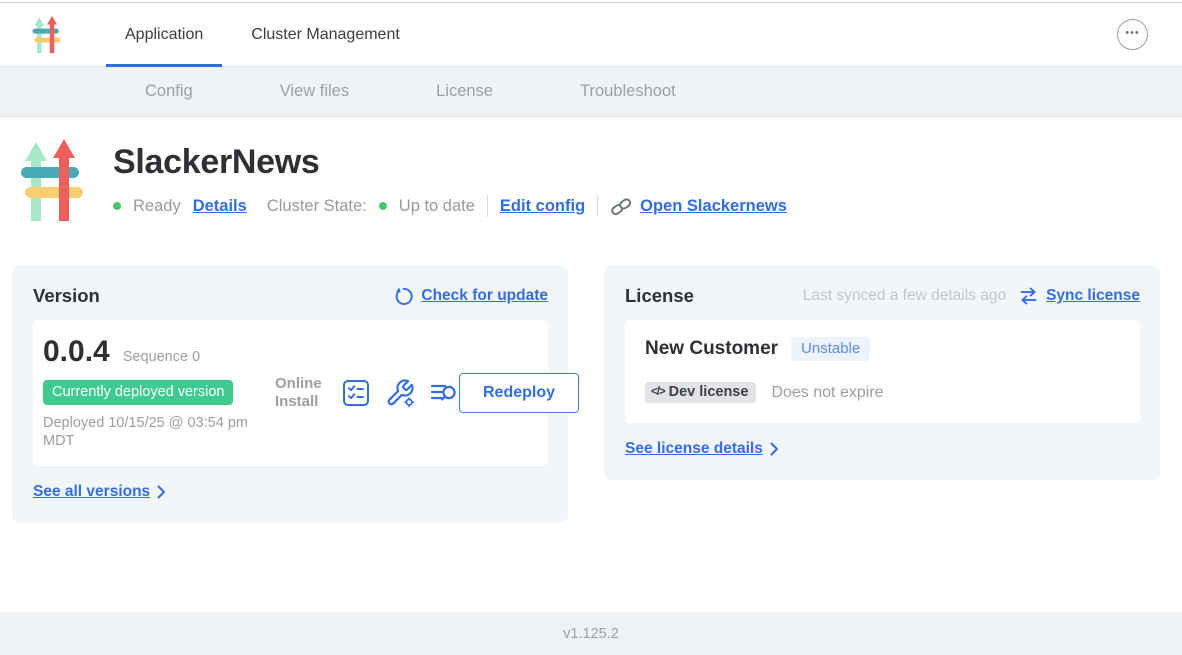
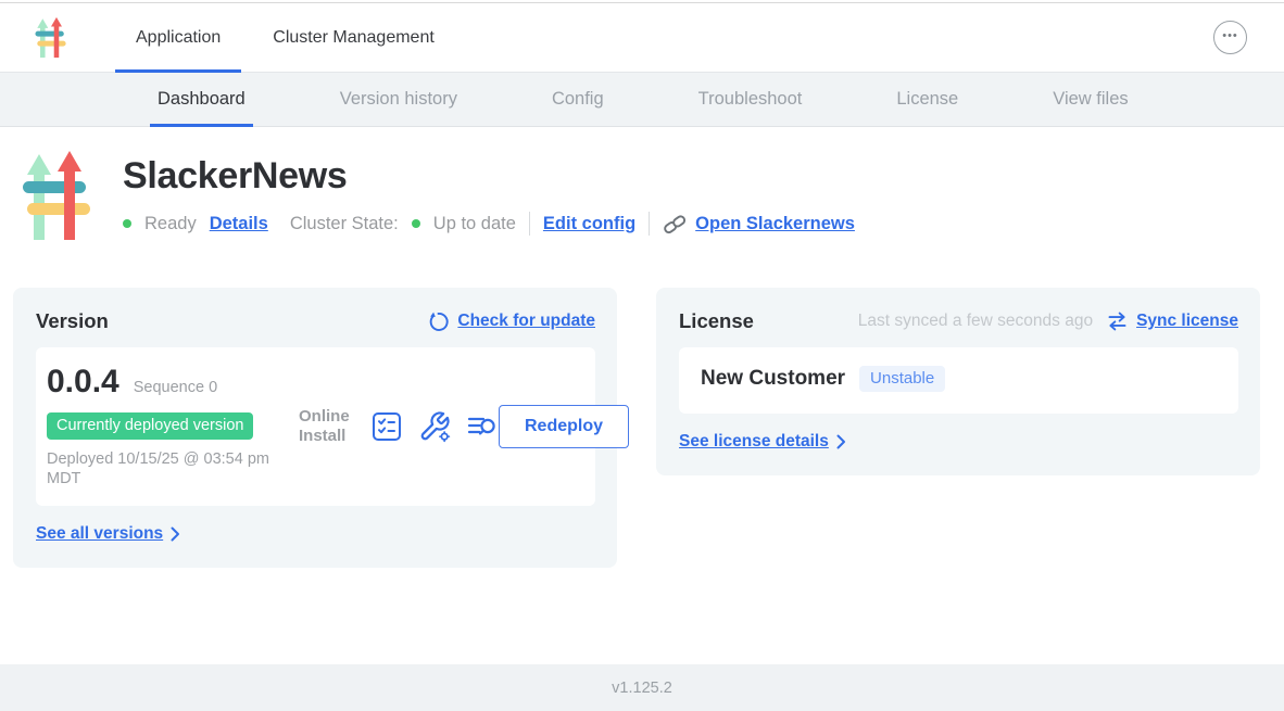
  Application
  Cluster Management
  •••
+ Dashboard
+ Version history
  Config
- View files
+ Troubleshoot
  License
- Troubleshoot
+ View files
  SlackerNews
  Ready
  Details
  Cluster State:
  Up to date
  Edit config
  Open Slackernews
  Version
  Check for update
  0.0.4
  Sequence 0
  Currently deployed version
  Deployed 10/15/25 @ 03:54 pm MDT
  Online Install
  Redeploy
  See all versions
  License
- Last synced a few details ago
+ Last synced a few seconds ago
  Sync license
  New Customer
  Unstable
- </>
- Dev license
- Does not expire
  See license details
  v1.125.2
